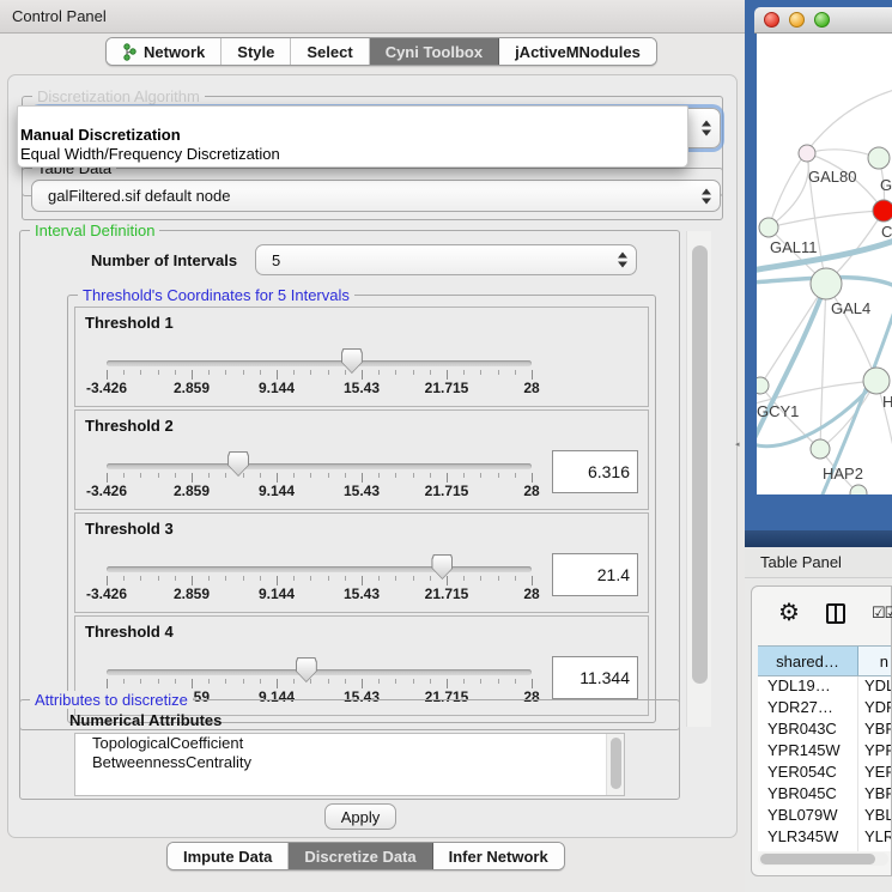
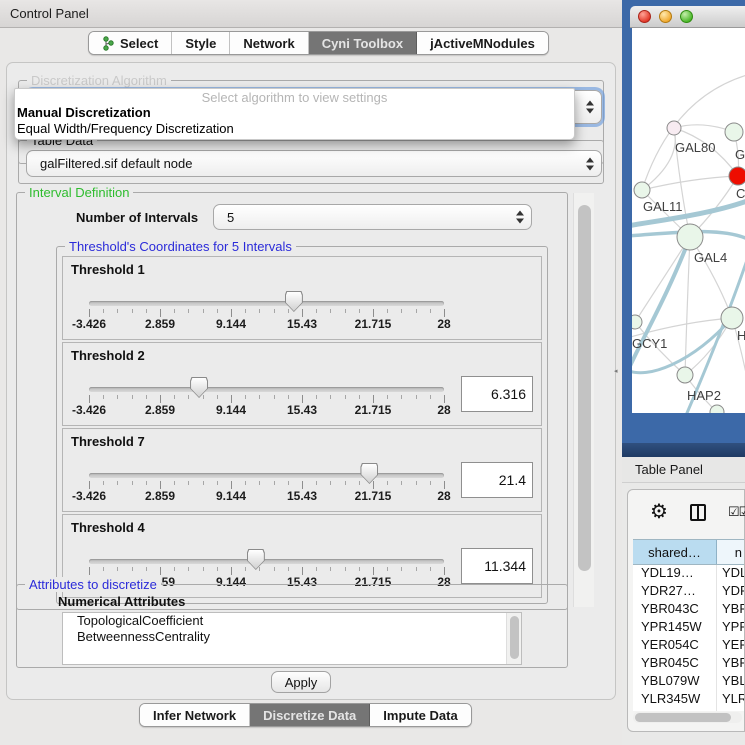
  Control Panel
- Network
+ Select
  Style
- Select
+ Network
  Cyni Toolbox
  jActiveMNodules
  Discretization Algorithm
+ Select algorithm to view settings
  Manual Discretization
  Equal Width/Frequency Discretization
  Table Data
  galFiltered.sif default node
  Interval Definition
  Number of Intervals
  5
  Threshold's Coordinates for 5 Intervals
  Threshold 1
  -3.426
  2.859
  9.144
  15.43
  21.715
  28
  Threshold 2
  6.316
  -3.426
  2.859
  9.144
  15.43
  21.715
  28
- Threshold 3
+ Threshold 7
  21.4
  -3.426
  2.859
  9.144
  15.43
  21.715
  28
  Threshold 4
  11.344
  9.144
  15.43
  21.715
  28
  Attributes to discretize
  Numerical Attributes
  TopologicalCoefficient
  BetweennessCentrality
  Apply
- Impute Data
+ Infer Network
  Discretize Data
- Infer Network
+ Impute Data
  GAL80
  C
  GAL11
  GAL4
  GCY1
  H
  HAP2
  Table Panel
  ⚙
  ☑☑
  shared…
  n
  YDL19…
  YDL
  YDR27…
  YBR043C
  YPR145W
  YER054C
  YBR045C
  YBL079W
  YBL
  YLR345W
  YLR
